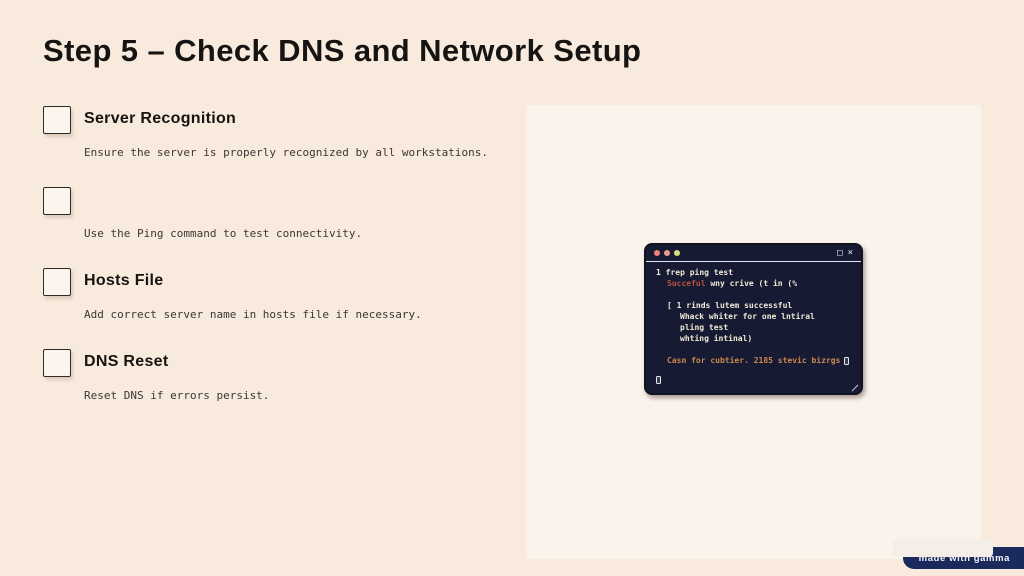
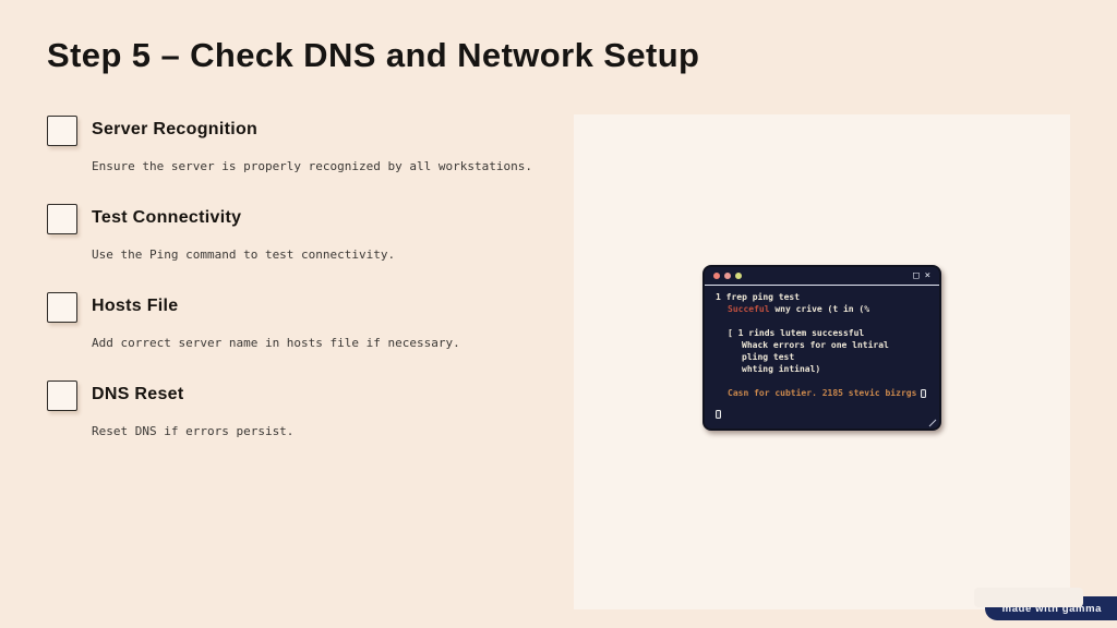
  Step 5 – Check DNS and Network Setup
  Server Recognition
  Ensure the server is properly recognized by all workstations.
+ Test Connectivity
  Use the Ping command to test connectivity.
  Hosts File
  Add correct server name in hosts file if necessary.
  DNS Reset
  Reset DNS if errors persist.
  □
  ×
  1 frep ping test
  Succeful wny crive (t in (%
  [ 1 rinds lutem successful
- Whack whiter for one lntiral
+ Whack errors for one lntiral
  pling test
  whting intinal)
  Casn for cubtier. 2185 stevic bizrgs
  made with gamma
